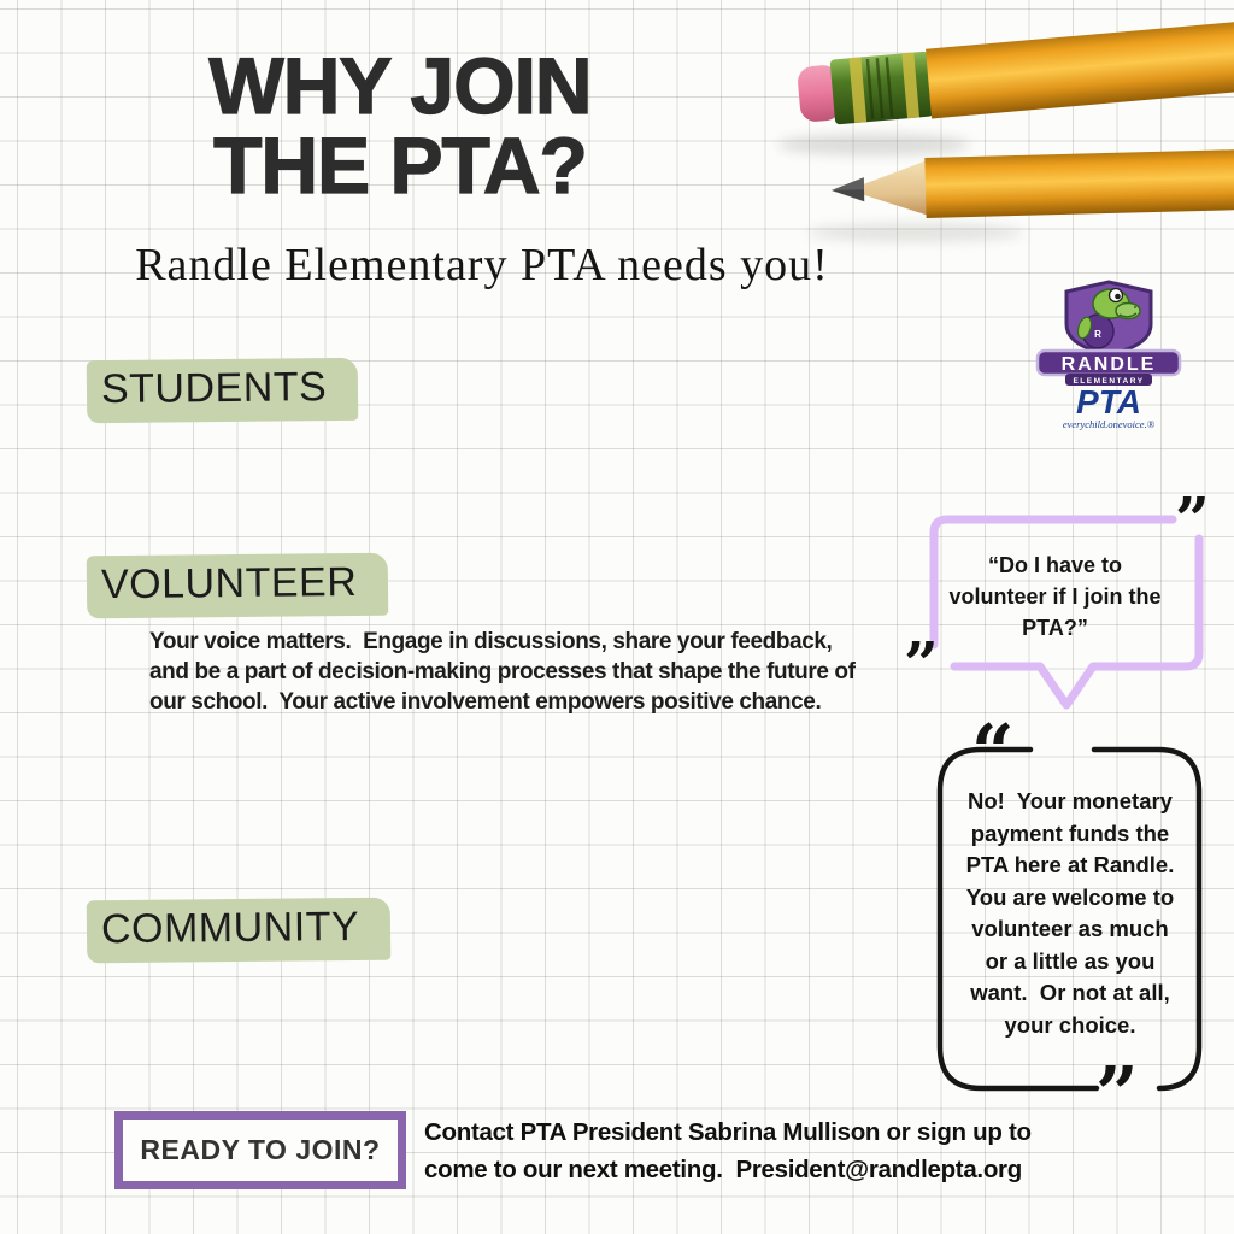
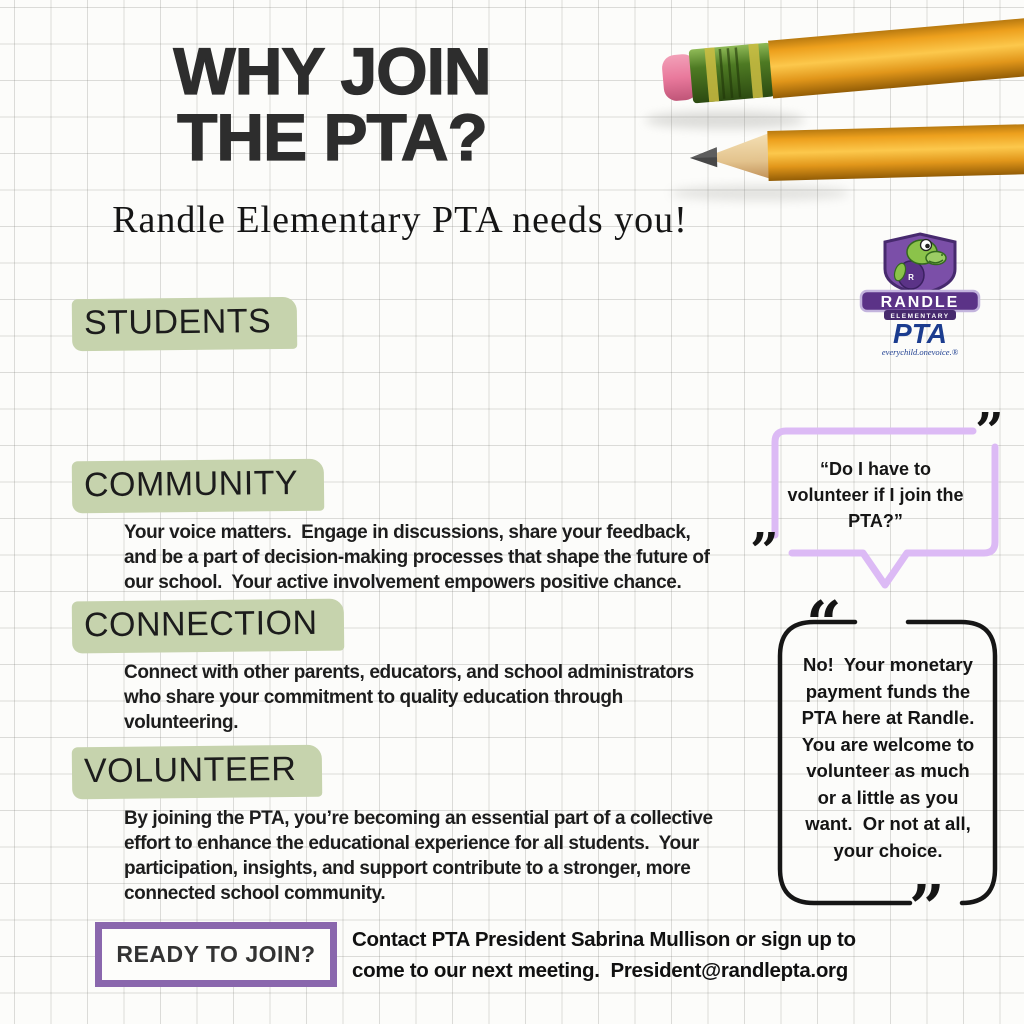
  WHY JOIN
  THE PTA?
  Randle Elementary PTA needs you!
  R
  RANDLE
  PTA
  everychild.onevoice.®
  STUDENTS
- VOLUNTEER
+ COMMUNITY
  Your voice matters. Engage in discussions, share your feedback,
  and be a part of decision-making processes that shape the future of
  our school. Your active involvement empowers positive chance.
+ CONNECTION
+ Connect with other parents, educators, and school administrators
+ who share your commitment to quality education through
+ volunteering.
- COMMUNITY
+ VOLUNTEER
+ By joining the PTA, you’re becoming an essential part of a collective
+ effort to enhance the educational experience for all students. Your
+ participation, insights, and support contribute to a stronger, more
+ connected school community.
  ”
  ”
  “Do I have to
  volunteer if I join the
  PTA?”
  “
  ”
  No! Your monetary
  payment funds the
  PTA here at Randle.
  You are welcome to
  volunteer as much
  or a little as you
  want. Or not at all,
  your choice.
  READY TO JOIN?
  Contact PTA President Sabrina Mullison or sign up to
  come to our next meeting. President@randlepta.org
